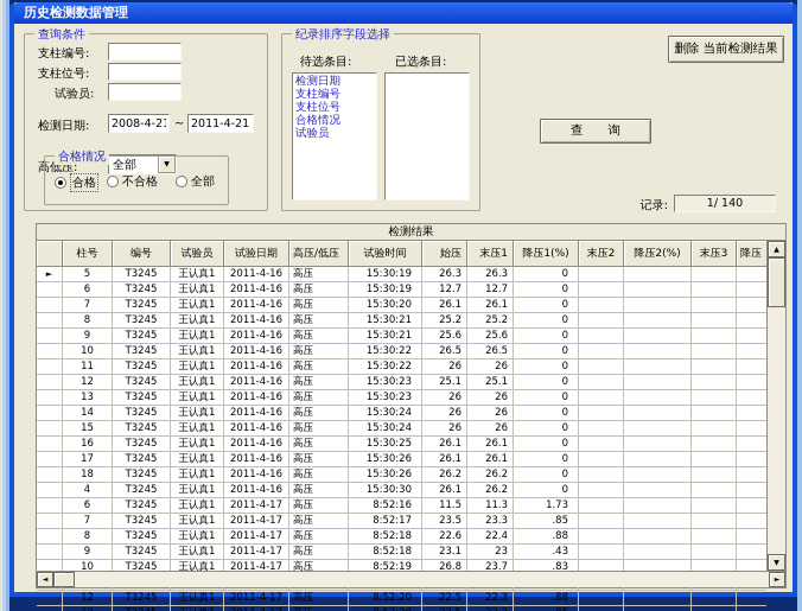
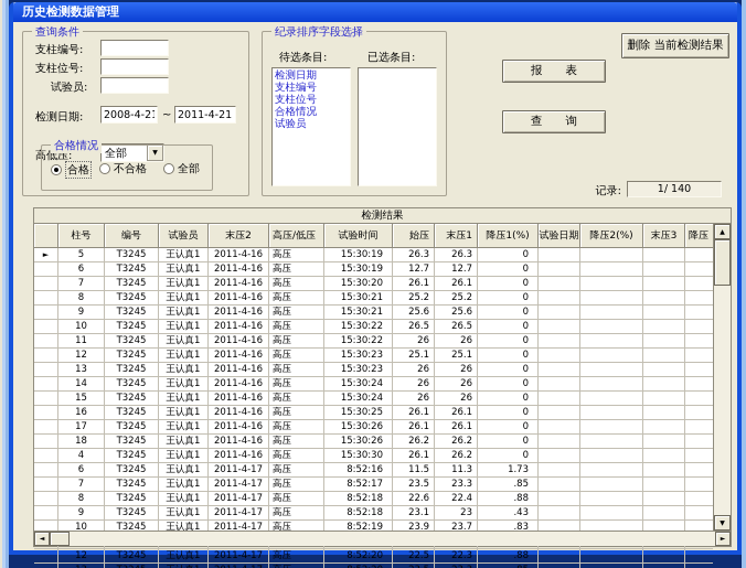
  历史检测数据管理
  查询条件
  支柱编号:
  支柱位号:
  试验员:
  检测日期:
  2008-4-2
  ~
  2011-4-21
  高低压:
  全部
  合格情况
  合格
  不合格
  全部
  纪录排序字段选择
  待选条目:
  已选条目:
  检测日期
  支柱编号
  支柱位号
  合格情况
  试验员
  删除 当前检测结果
+ 报 表
  查 询
  记录:
  1/ 140
  检测结果
  柱号
  编号
  试验员
- 试验日期
+ 末压2
  高压/低压
  试验时间
  始压
  末压1
  降压1(%)
- 末压2
+ 试验日期
  降压2(%)
  末压3
  降压
  ►
  5
  T3245
  王认真1
  2011-4-16
  高压
  15:30:19
  26.3
  26.3
  0
  6
  T3245
  王认真1
  2011-4-16
  高压
  15:30:19
  12.7
  12.7
  0
  7
  T3245
  王认真1
  2011-4-16
  高压
  15:30:20
  26.1
  26.1
  0
  8
  T3245
  王认真1
  2011-4-16
  高压
  15:30:21
  25.2
  25.2
  0
  9
  T3245
  王认真1
  2011-4-16
  高压
  15:30:21
  25.6
  25.6
  0
  10
  T3245
  王认真1
  2011-4-16
  高压
  15:30:22
  26.5
  26.5
  0
  11
  T3245
  王认真1
  2011-4-16
  高压
  15:30:22
  26
  26
  0
  12
  T3245
  王认真1
  2011-4-16
  高压
  15:30:23
  25.1
  25.1
  0
  13
  T3245
  王认真1
  2011-4-16
  高压
  15:30:23
  26
  26
  0
  14
  T3245
  王认真1
  2011-4-16
  高压
  15:30:24
  26
  26
  0
  15
  T3245
  王认真1
  2011-4-16
  高压
  15:30:24
  26
  26
  0
  16
  T3245
  王认真1
  2011-4-16
  高压
  15:30:25
  26.1
  26.1
  0
  17
  T3245
  王认真1
  2011-4-16
  高压
  15:30:26
  26.1
  26.1
  0
  18
  T3245
  王认真1
  2011-4-16
  高压
  15:30:26
  26.2
  26.2
  0
  4
  T3245
  王认真1
  2011-4-16
  高压
  15:30:30
  26.1
  26.2
  0
  6
  T3245
  王认真1
  2011-4-17
  高压
  8:52:16
  11.5
  11.3
  1.73
  7
  T3245
  王认真1
  2011-4-17
  高压
  8:52:17
  23.5
  23.3
  .85
  8
  T3245
  王认真1
  2011-4-17
  高压
  8:52:18
  22.6
  22.4
  .88
  9
  T3245
  王认真1
  2011-4-17
  高压
  8:52:18
  23.1
  23
  .43
  10
  T3245
  王认真1
  2011-4-17
  高压
  8:52:19
- 26.8
+ 23.9
  23.7
  .83
  12
  T3245
  王认真1
  2011-4-17
  高压
  8:52:20
  22.5
  22.3
  .88
